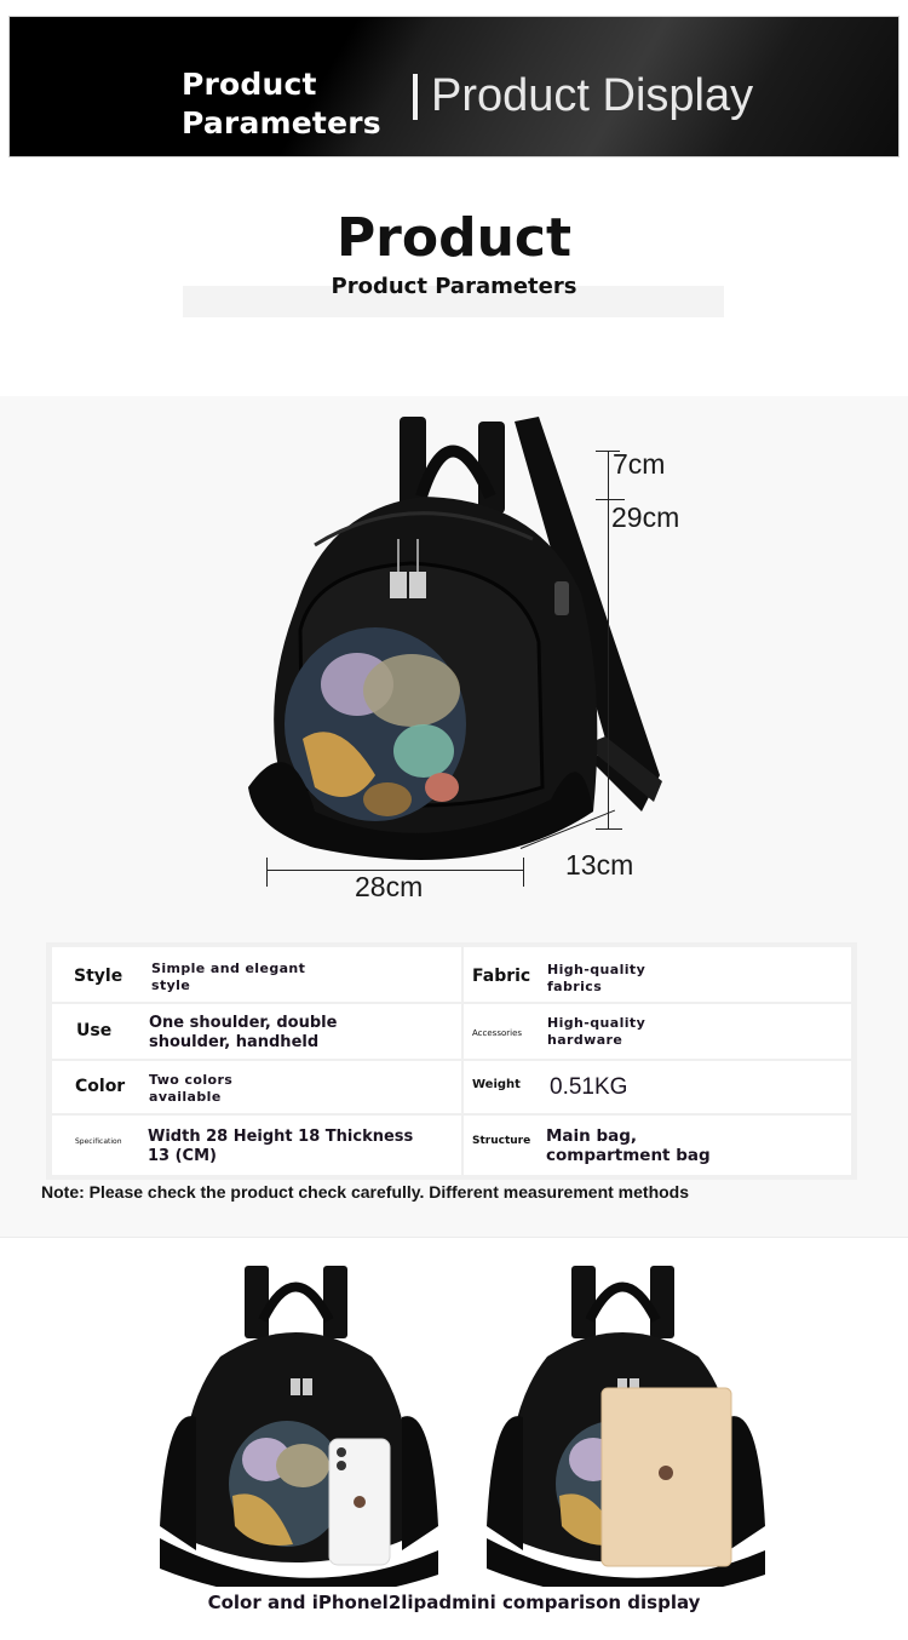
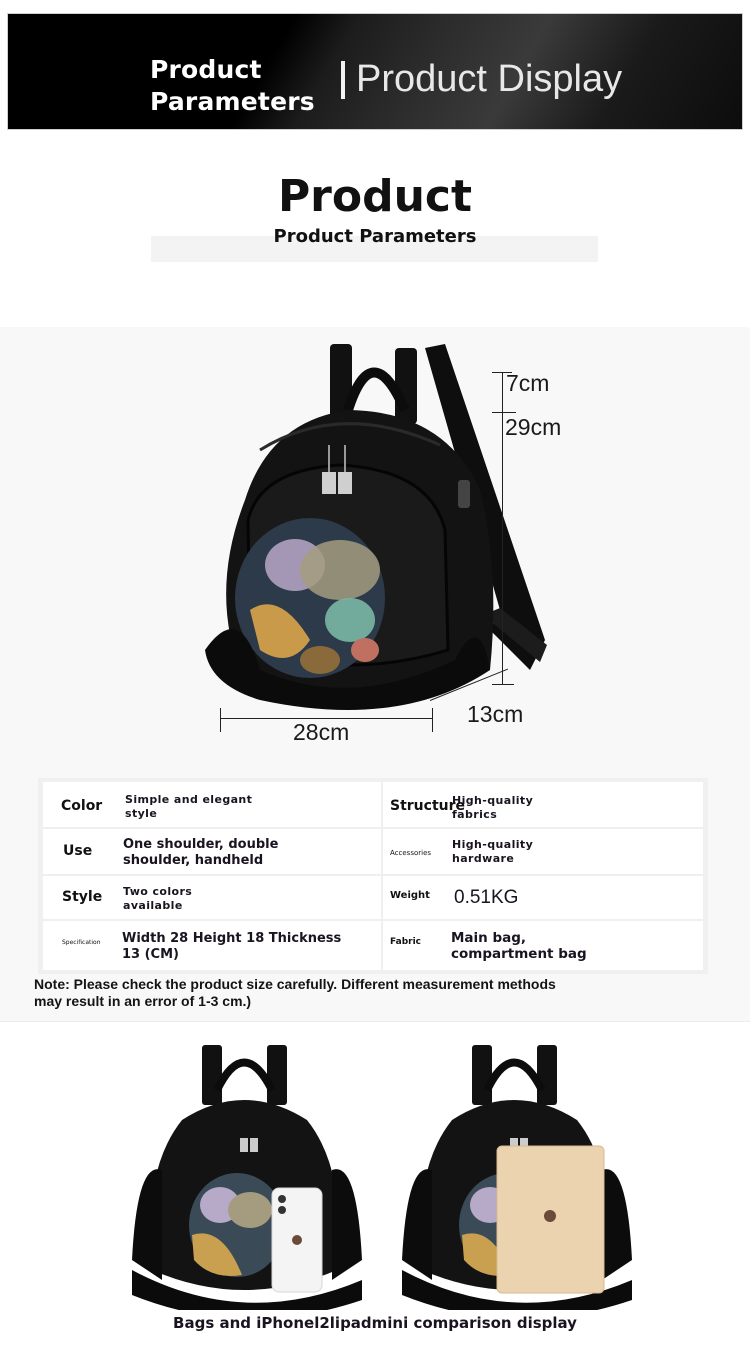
  Product
  Parameters
  Product Display
  Product
  Product Parameters
  7cm
  29cm
  28cm
  13cm
- Style
+ Color
  Simple and elegant
  style
- Fabric
+ Structure
  High-quality
  fabrics
  Use
  One shoulder, double
  shoulder, handheld
  Accessories
  High-quality
  hardware
- Color
+ Style
  Two colors
  available
  Weight
  0.51KG
  Width 28 Height 18 Thickness
  13 (CM)
- Structure
+ Fabric
  Main bag,
  compartment bag
- Note: Please check the product check carefully. Different measurement methods
+ Note: Please check the product size carefully. Different measurement methods
+ may result in an error of 1-3 cm.)
- Color and iPhonel2lipadmini comparison display
+ Bags and iPhonel2lipadmini comparison display
